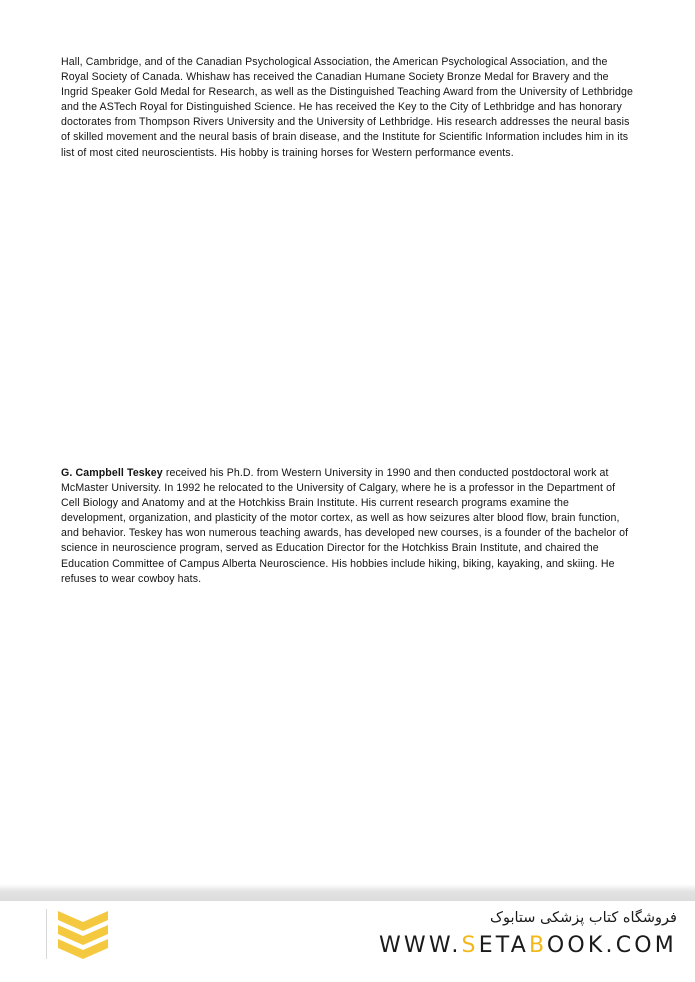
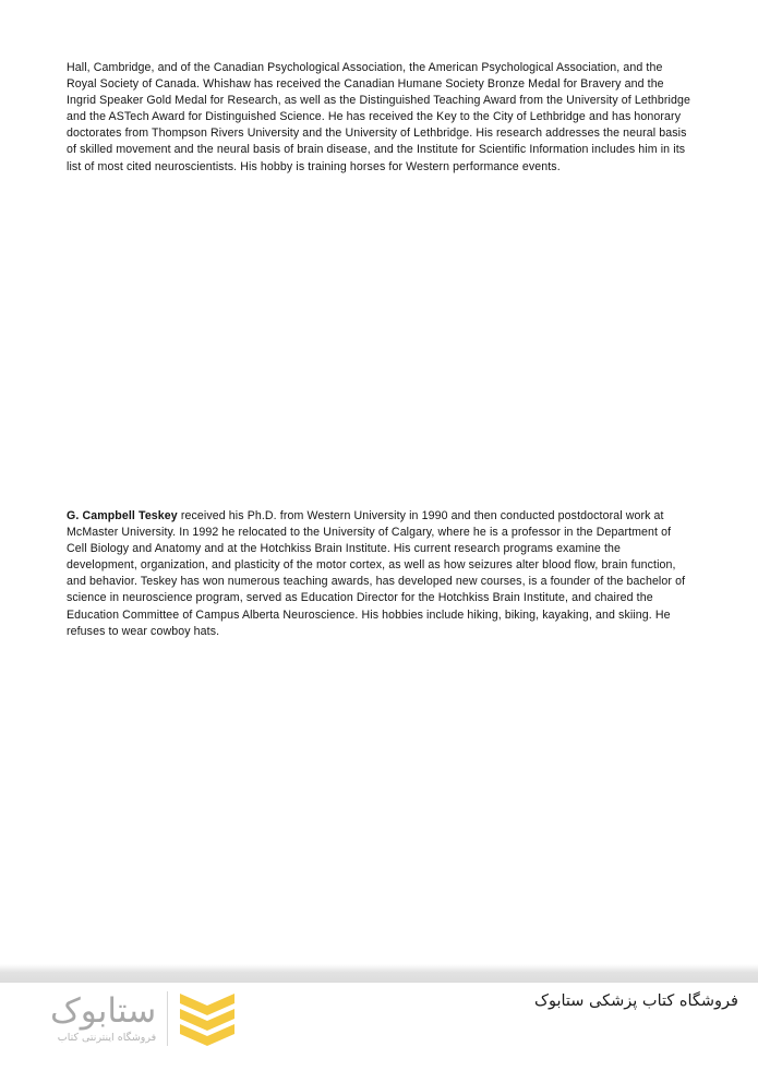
- Hall, Cambridge, and of the Canadian Psychological Association, the American Psychological Association, and the Royal Society of Canada. Whishaw has received the Canadian Humane Society Bronze Medal for Bravery and the Ingrid Speaker Gold Medal for Research, as well as the Distinguished Teaching Award from the University of Lethbridge and the ASTech Royal for Distinguished Science. He has received the Key to the City of Lethbridge and has honorary doctorates from Thompson Rivers University and the University of Lethbridge. His research addresses the neural basis of skilled movement and the neural basis of brain disease, and the Institute for Scientific Information includes him in its list of most cited neuroscientists. His hobby is training horses for Western performance events.
+ Hall, Cambridge, and of the Canadian Psychological Association, the American Psychological Association, and the Royal Society of Canada. Whishaw has received the Canadian Humane Society Bronze Medal for Bravery and the Ingrid Speaker Gold Medal for Research, as well as the Distinguished Teaching Award from the University of Lethbridge and the ASTech Award for Distinguished Science. He has received the Key to the City of Lethbridge and has honorary doctorates from Thompson Rivers University and the University of Lethbridge. His research addresses the neural basis of skilled movement and the neural basis of brain disease, and the Institute for Scientific Information includes him in its list of most cited neuroscientists. His hobby is training horses for Western performance events.
  G. Campbell Teskey received his Ph.D. from Western University in 1990 and then conducted postdoctoral work at McMaster University. In 1992 he relocated to the University of Calgary, where he is a professor in the Department of Cell Biology and Anatomy and at the Hotchkiss Brain Institute. His current research programs examine the development, organization, and plasticity of the motor cortex, as well as how seizures alter blood flow, brain function, and behavior. Teskey has won numerous teaching awards, has developed new courses, is a founder of the bachelor of science in neuroscience program, served as Education Director for the Hotchkiss Brain Institute, and chaired the Education Committee of Campus Alberta Neuroscience. His hobbies include hiking, biking, kayaking, and skiing. He refuses to wear cowboy hats.
+ ستابوک
+ فروشگاه اینترنتی کتاب
  فروشگاه کتاب پزشکی ستابوک
- WWW.SETABOOK.COM
